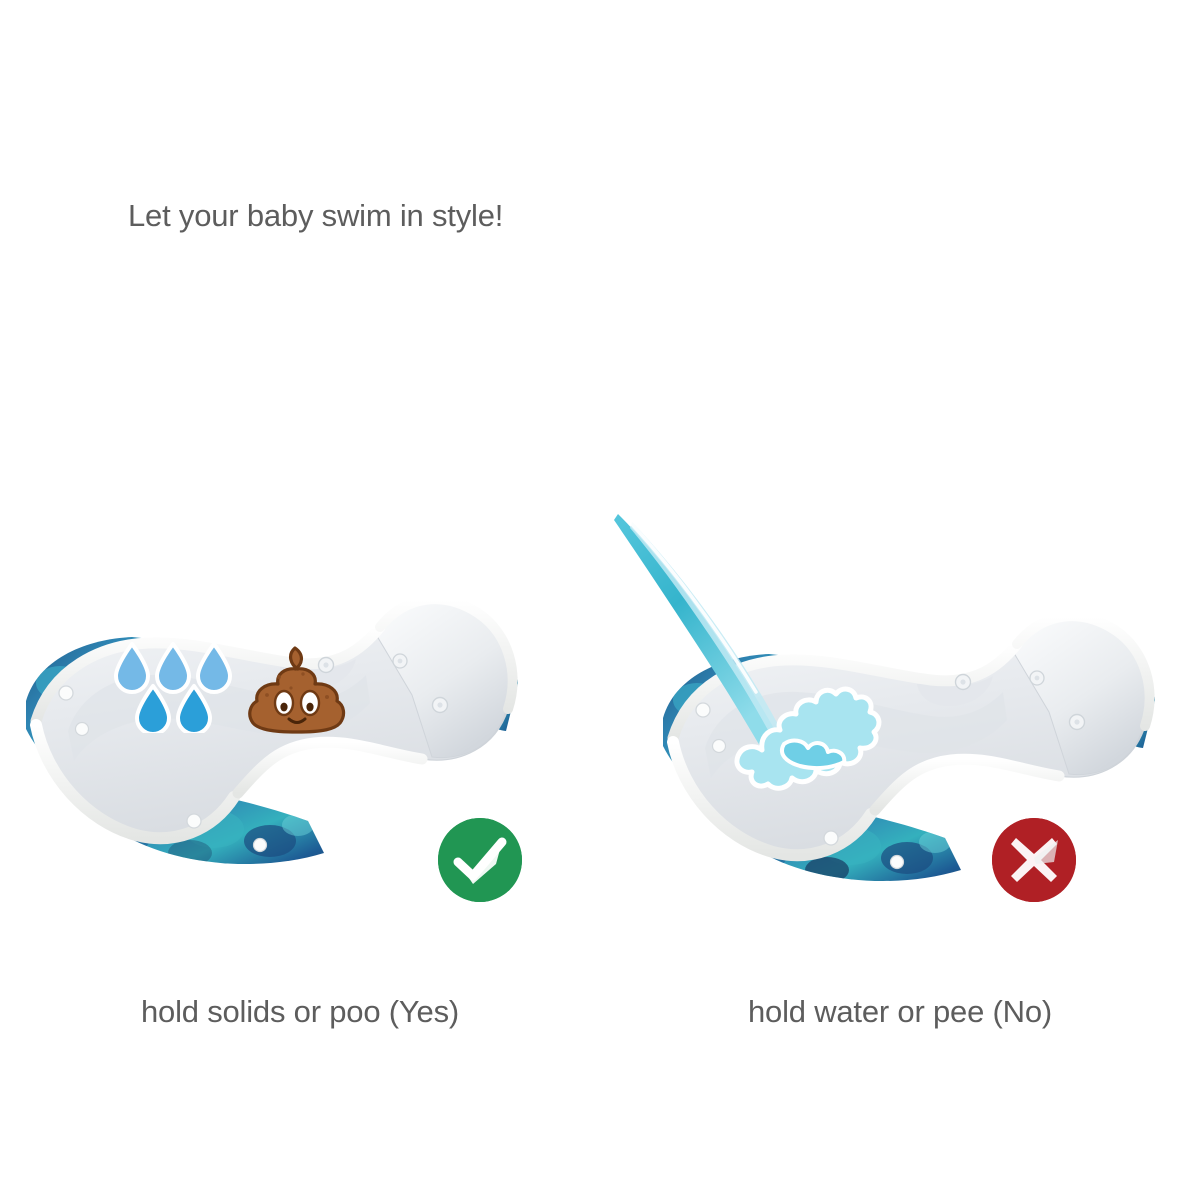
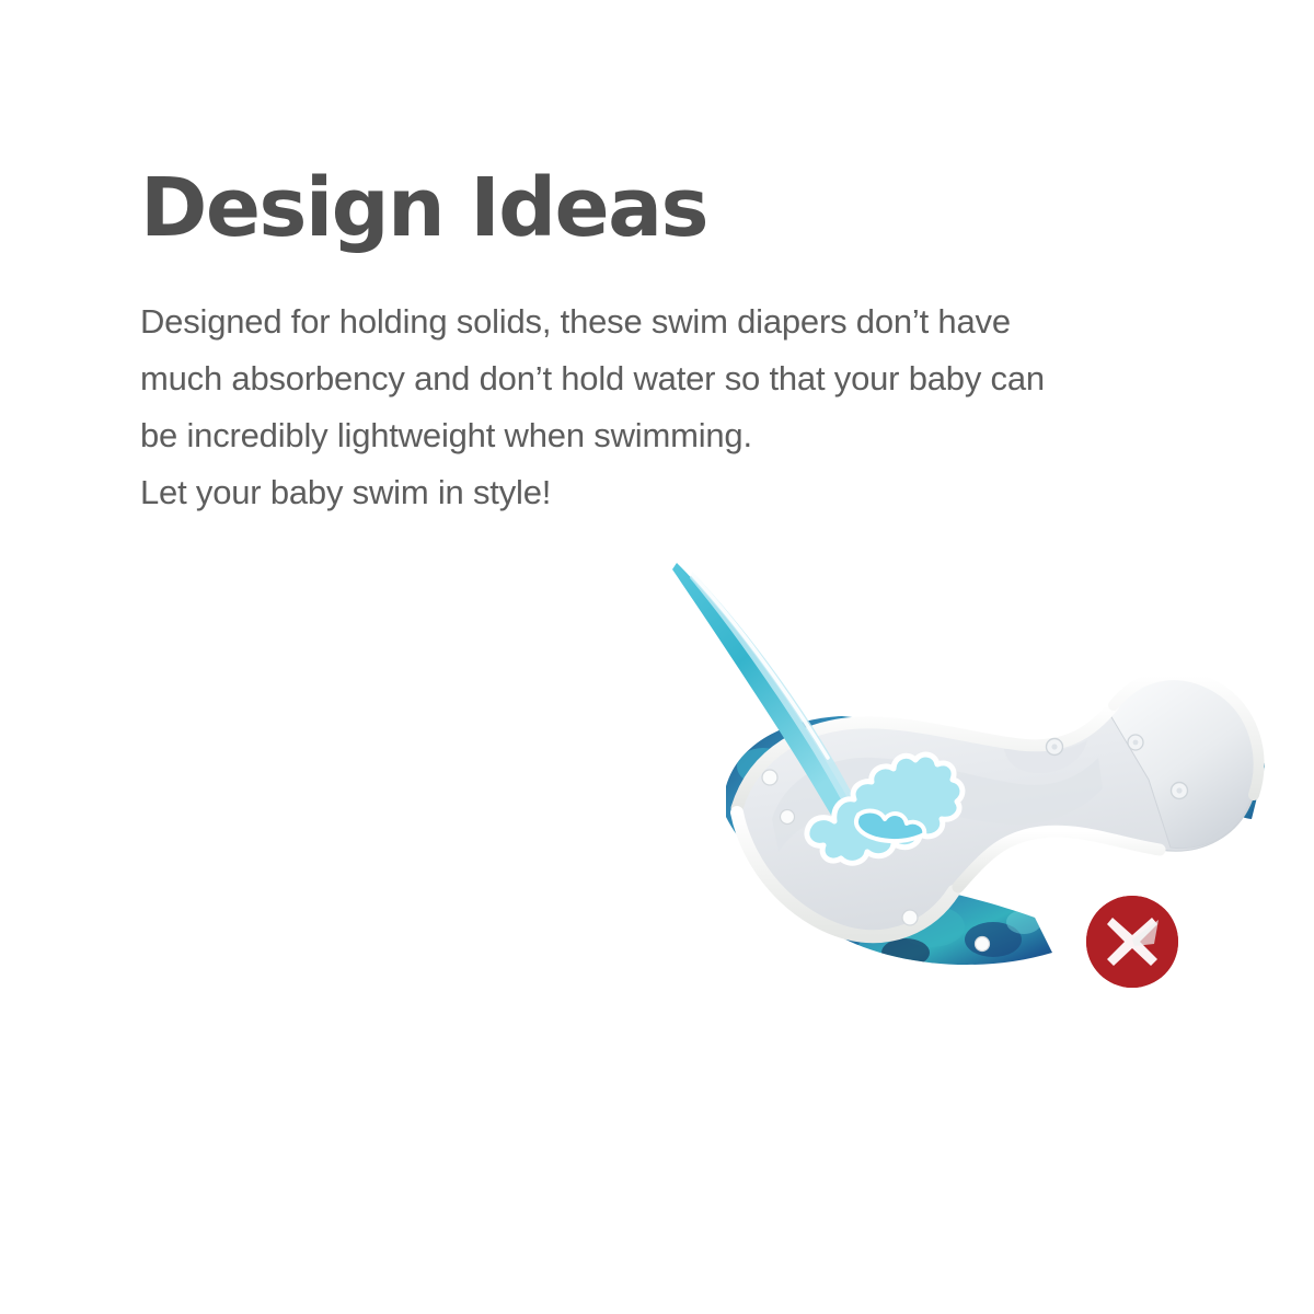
+ Design Ideas
+ Designed for holding solids, these swim diapers don’t have
+ much absorbency and don’t hold water so that your baby can
+ be incredibly lightweight when swimming.
  Let your baby swim in style!
- hold solids or poo (Yes)
- hold water or pee (No)
